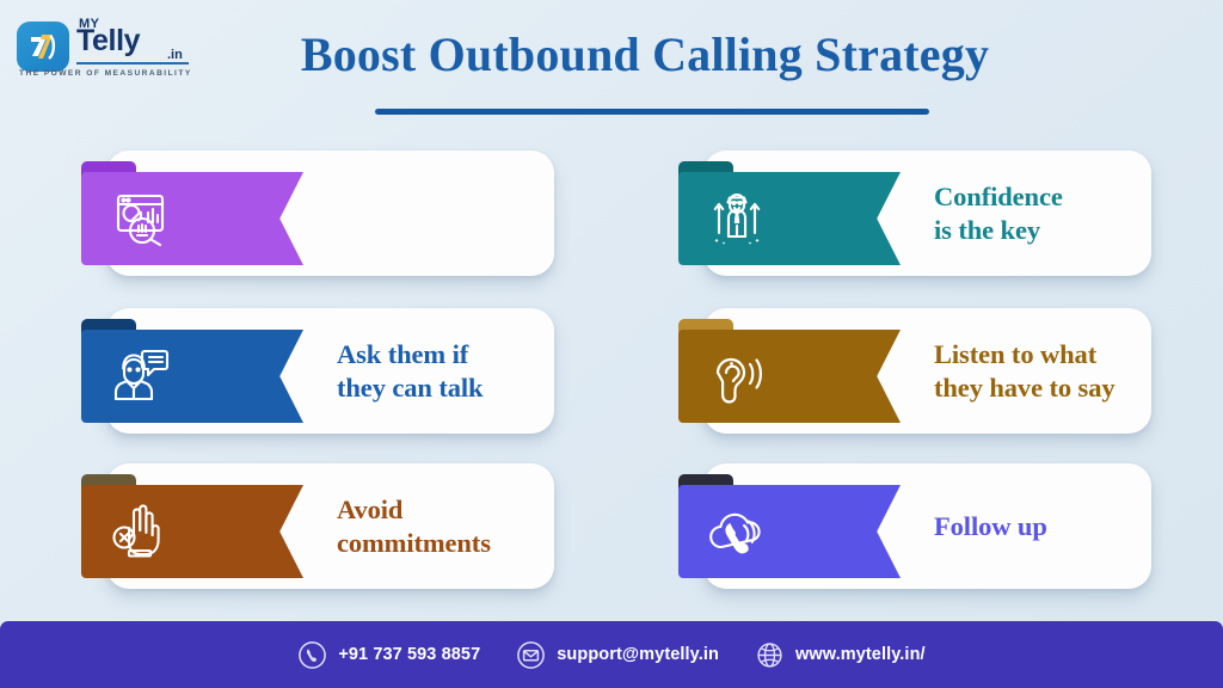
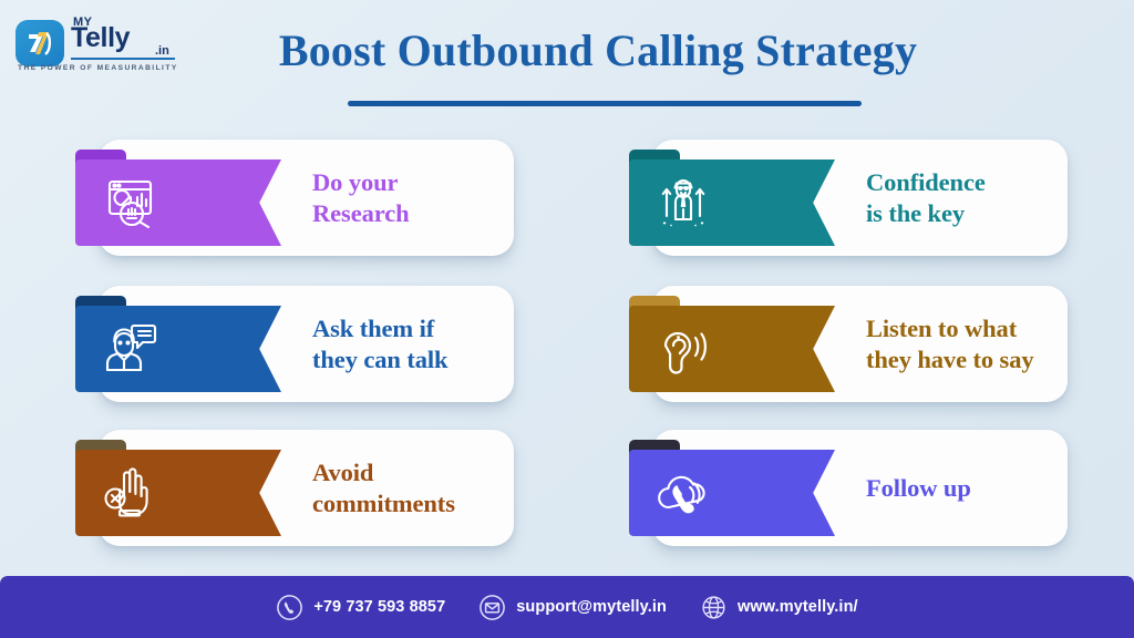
  MY
  Telly
  .in
  Boost Outbound Calling Strategy
+ Do your
+ Research
  Confidence
  is the key
  Ask them if
  they can talk
  Listen to what
  they have to say
  Avoid
  commitments
  Follow up
- +91 737 593 8857
+ +79 737 593 8857
  support@mytelly.in
  www.mytelly.in/
